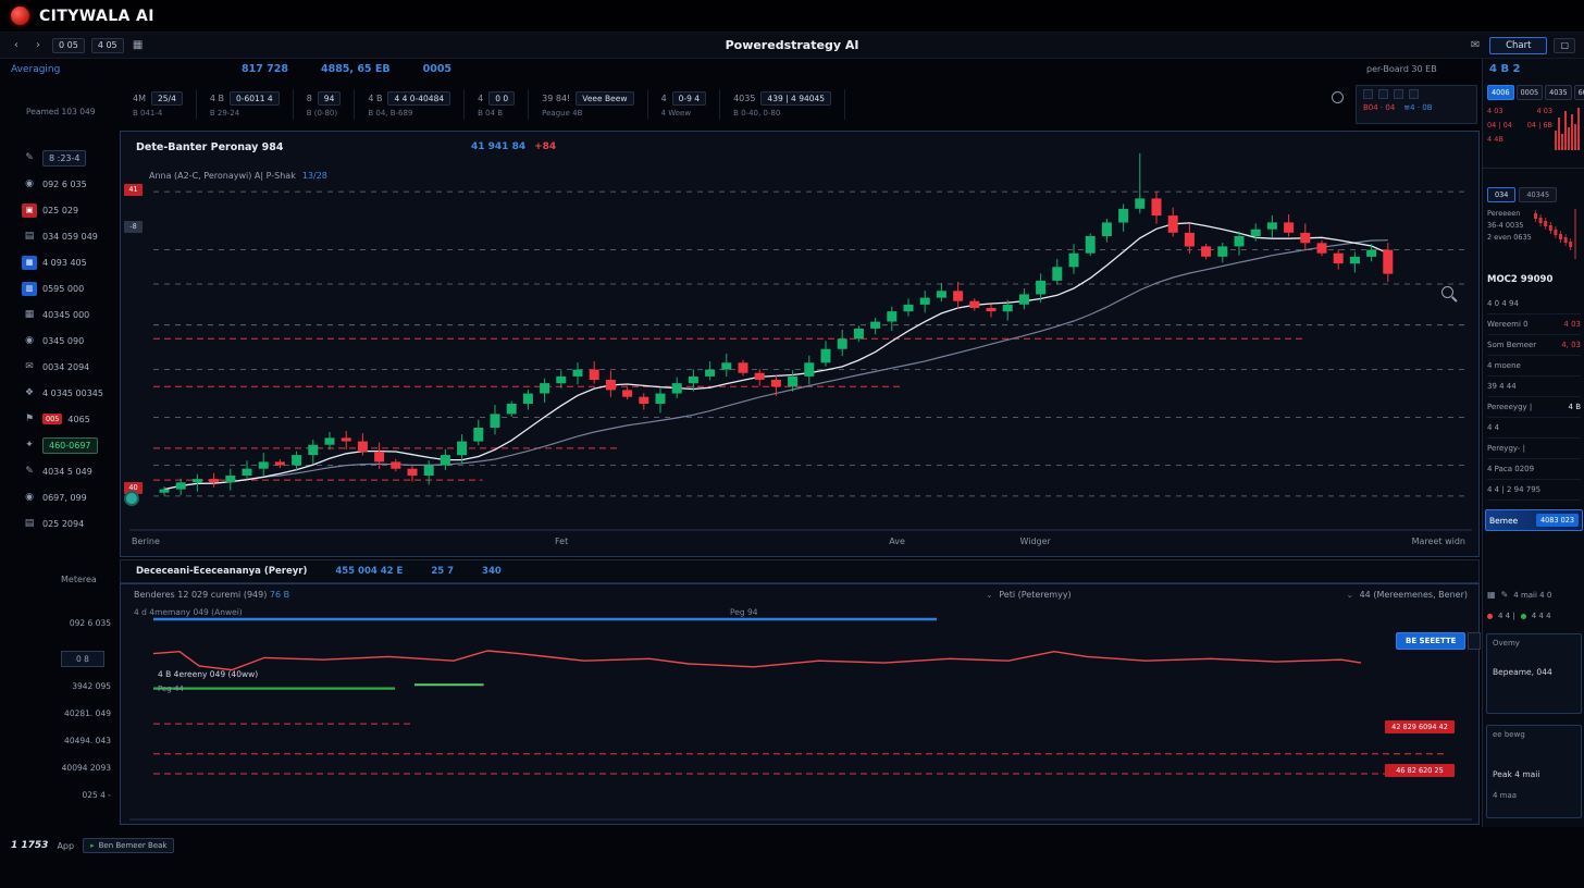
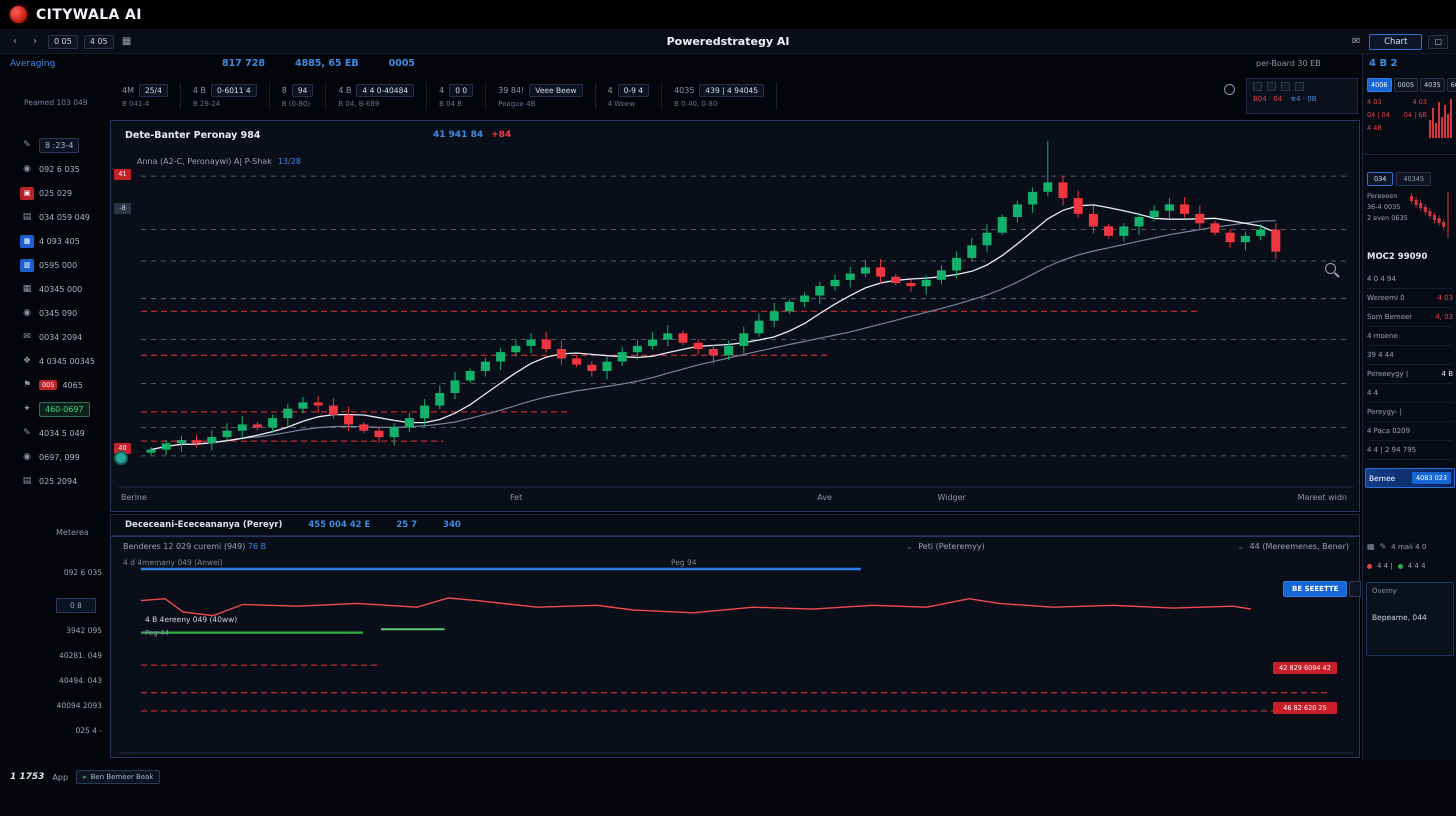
  CITYWALA AI
  ‹
  ›
  0 05
  4 05
  ▦
  Poweredstrategy AI
  ✉
  Chart
  ▢
  Averaging
  817 728
  4885, 65 EB
  0005
  per-Board 30 EB
  Peamed 103 049
  ✎
  8 :23-4
  ◉
  092 6 035
  ▣
  025 029
  ▤
  034 059 049
  ▦
  4 093 405
  ▥
  0595 000
  ▦
  40345 000
  ◉
  0345 090
  ✉
  0034 2094
  ❖
  4 0345 00345
  ⚑
  005
  4065
  ✦
  460-0697
  ✎
  4034 5 049
  ◉
  0697, 099
  ▤
  025 2094
  Meterea
  092 6 035
  0 8
  3942 095
  40281. 049
  40494. 043
  40094 2093
  025 4 -
  4M
  25/4
  B 041-4
  4 B
  0-6011 4
  B 29-24
  8
  94
  B (0-80)
  4 B
  4 4 0-40484
  B 04, B-689
  4
  0 0
  B 04 B
  39 84!
  Veee Beew
  Peague 4B
  4
  0-9 4
  4 Weew
  4035
  439 | 4 94045
  B 0-40, 0-80
  B04 · 04
  ≡4 · 0B
  Dete-Banter Peronay 984
  41 941 84
  +84
  Anna (A2-C, Peronaywi) A| P-Shak
  13/28
  41
  -8
  40
  Berine
  Fet
  Ave
  Widger
  Mareet widn
  Dececeani-Ececeananya (Pereyr)
  455 004 42 E
  25 7
  340
  Benderes 12 029 curemi (949) 76 B
  ⌄ Peti (Peteremyy)
  ⌄ 44 (Mereemenes, Bener)
  4 d 4memany 049 (Anwei)
  Peg 94
  4 B 4ereeny 049 (40ww)
  Peg 44
  42 829 6094 42
  46 82 620 25
  BE SEEETTE
  4 B 2
  4006
  0005
  4035
  4 03
  4 03
  04 | 04
  04 | 6B
  4 4B
  034
  40345
  Pereeeen
  36-4 0035
  2 even 0635
  MOC2 99090
  4 0 4 94
  Wereemi 0
  4 03
  Som Bemeer
  4, 03
  4 moene
  39 4 44
  Pereeeygy |
  4 B
  4 4
  Pereygy- |
  4 Paca 0209
  4 4 | 2 94 795
  Bemee
  4083 023
  ▦
  ✎
  4 maii 4 0
  4 4 |
  4 4 4
  Ovemy
  Bepeame, 044
- ee bewg
- Peak 4 maii
- 4 maa
  1 1753
  App
  ▸
  Ben Bemeer Beak
